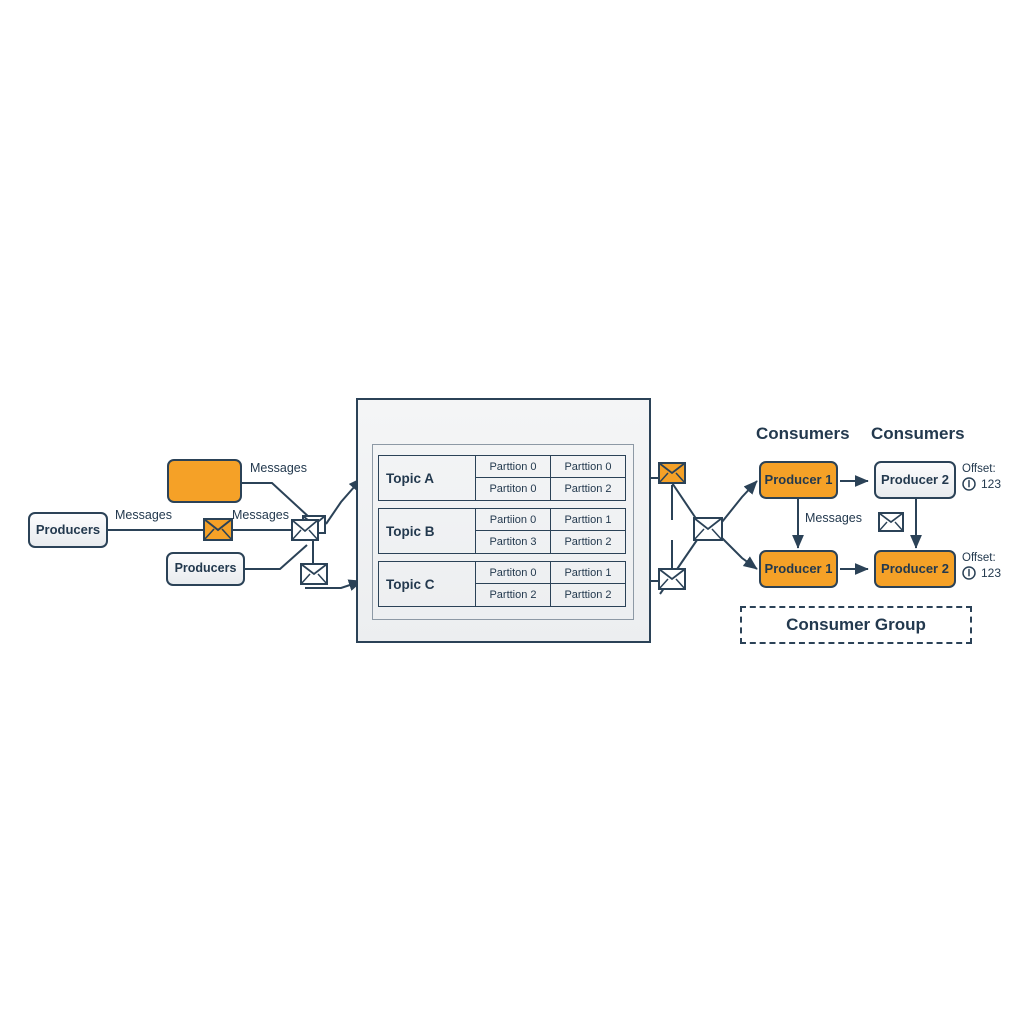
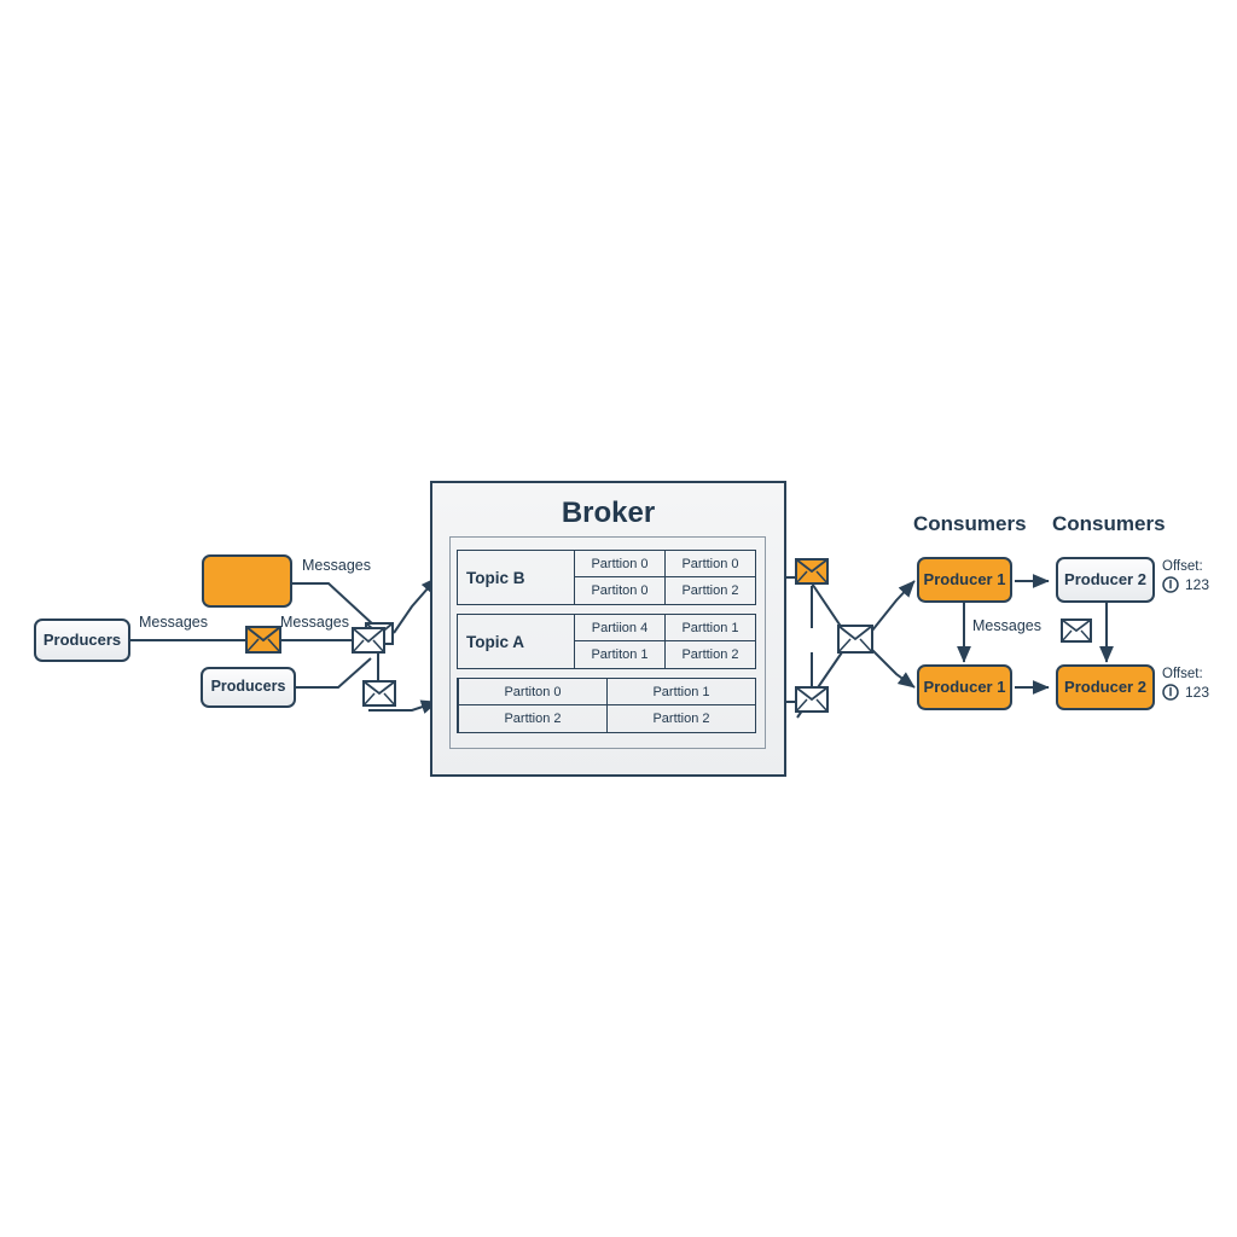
  Producers
  Producers
  Messages
  Messages
  Messages
+ Broker
- Topic A
+ Topic B
  Parttion 0
  Parttion 0
  Partiton 0
  Parttion 2
- Topic B
+ Topic A
- Partiion 0
+ Partiion 4
  Parttion 1
- Partiton 3
+ Partiton 1
  Parttion 2
- Topic C
  Partiton 0
  Parttion 1
  Parttion 2
  Parttion 2
  Consumers
  Consumers
  Producer 1
  Producer 2
  Producer 1
  Producer 2
  Messages
  Offset:
  123
  Offset:
  123
- Consumer Group
